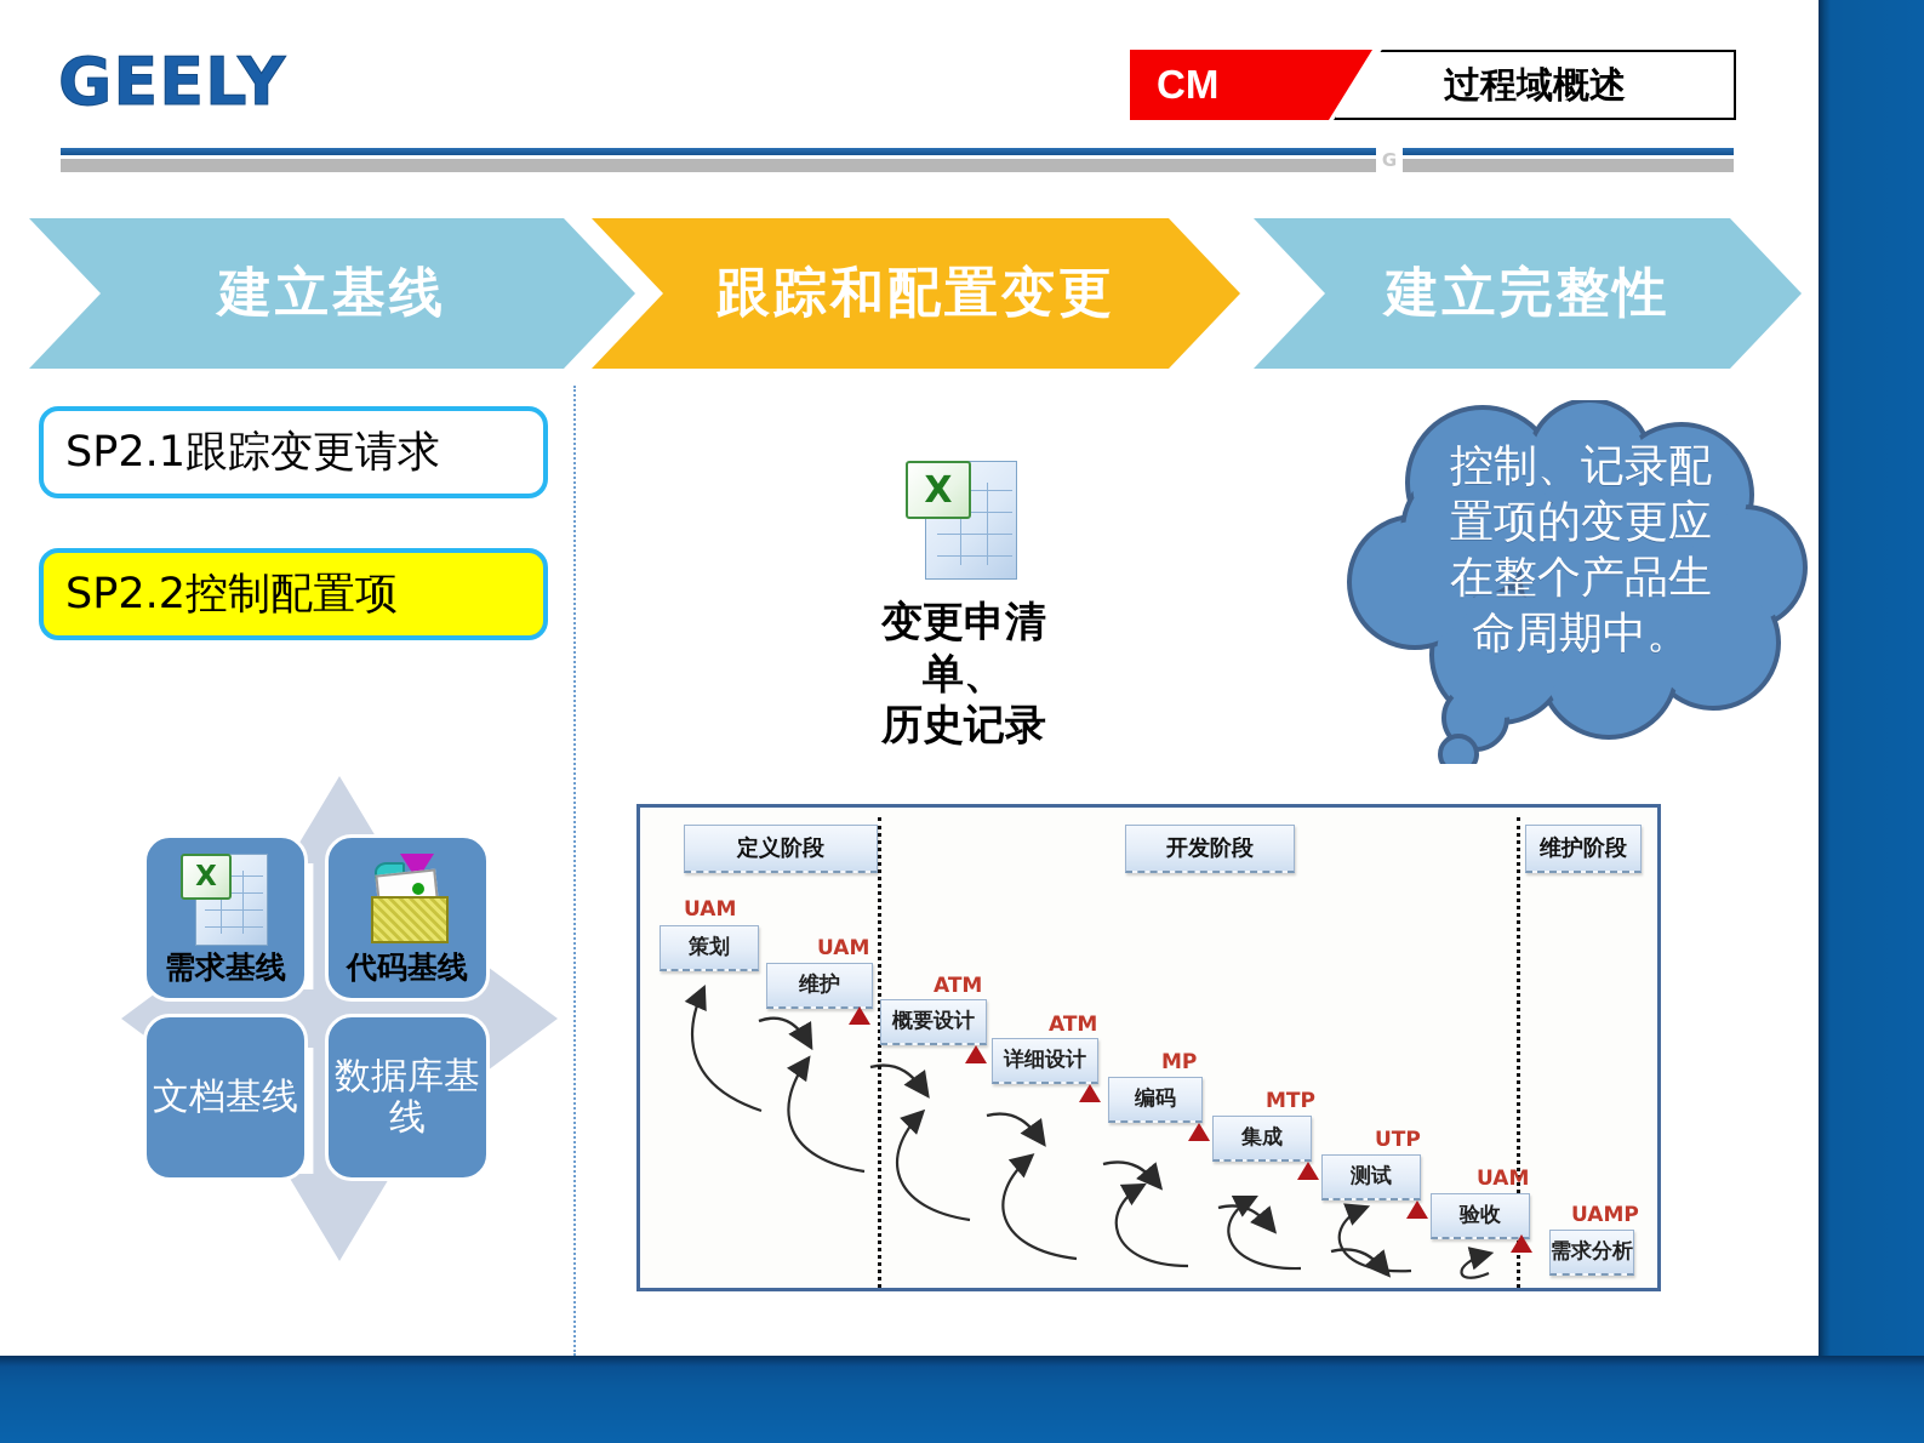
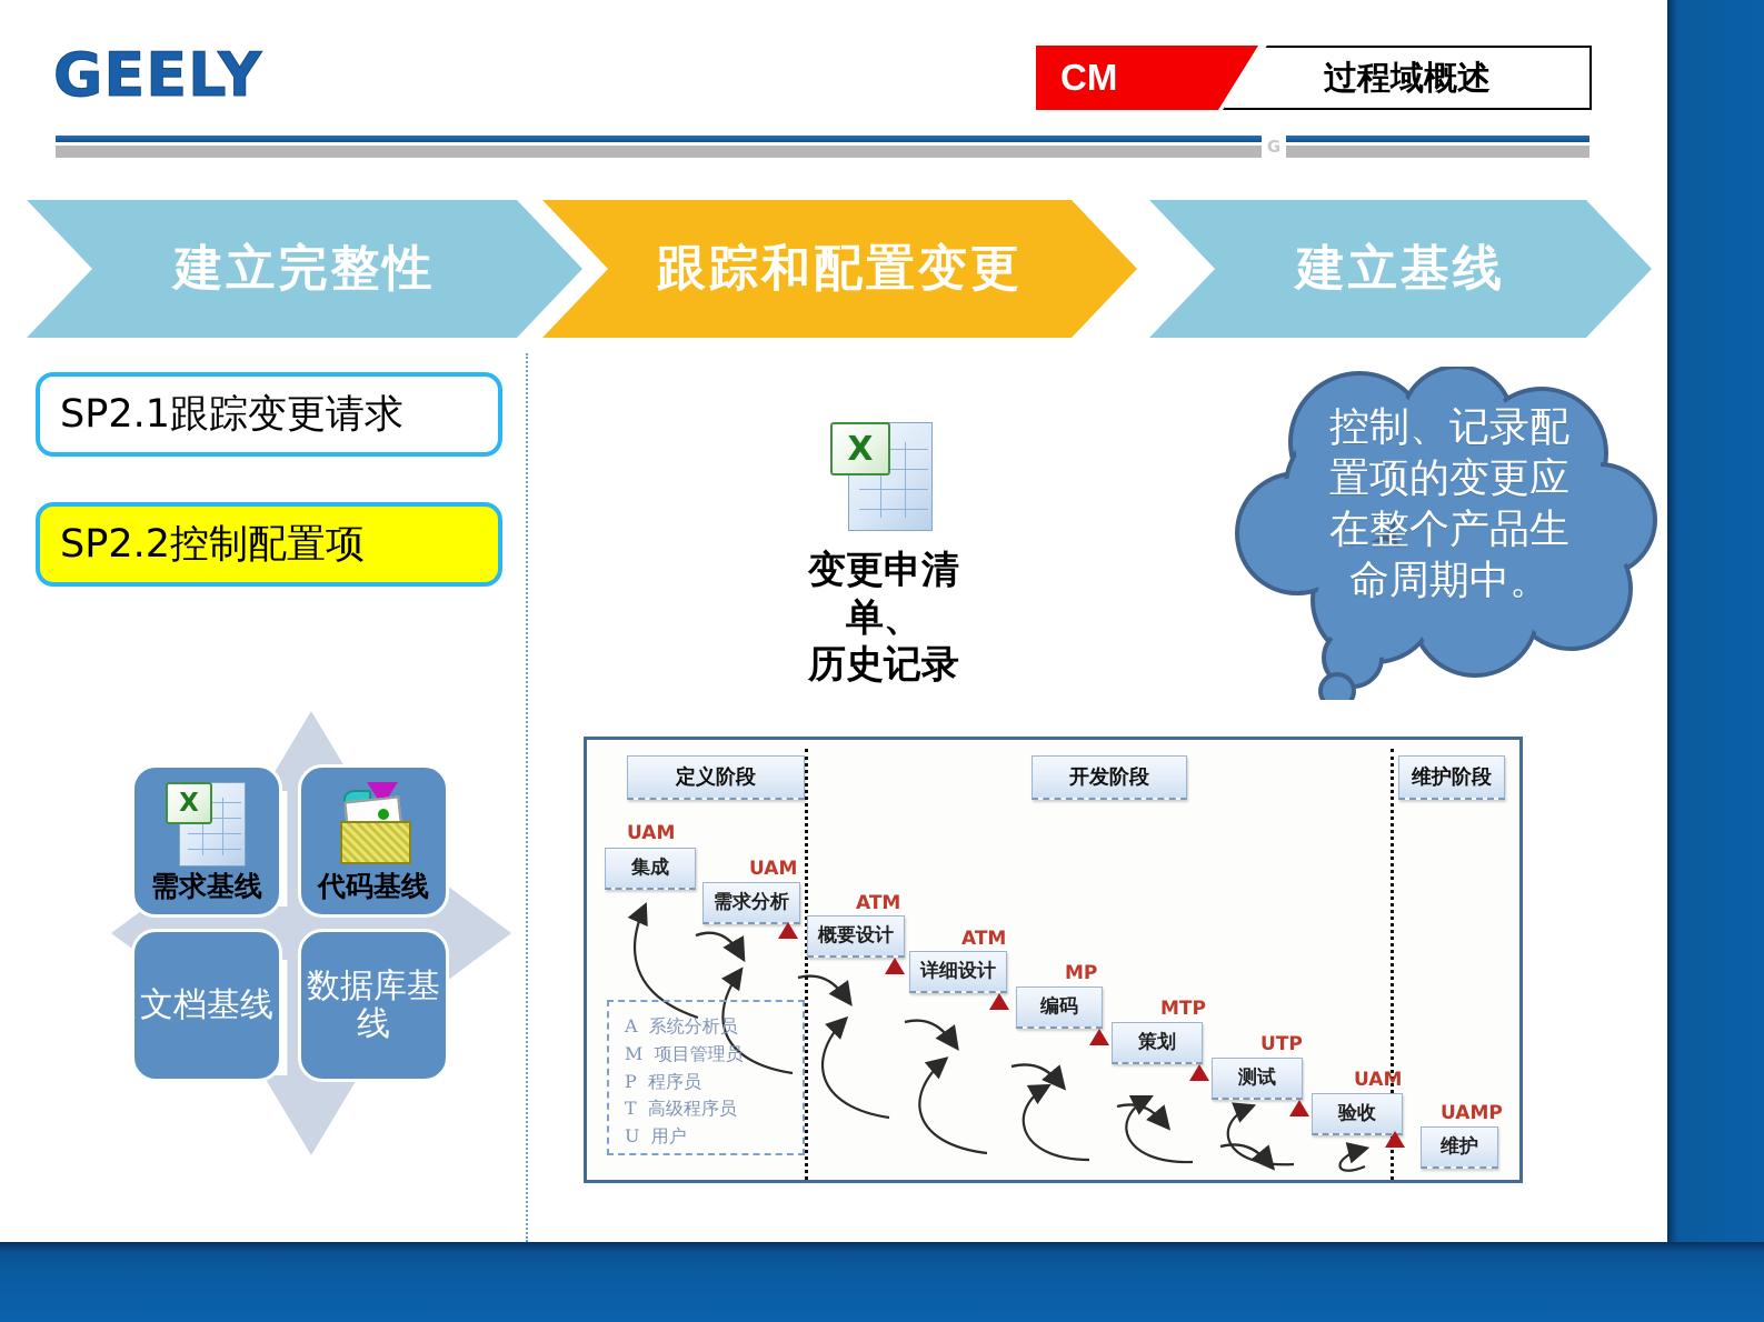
  GEELY
  CM
  过程域概述
  G
- 建立基线
+ 建立完整性
  跟踪和配置变更
- 建立完整性
+ 建立基线
  SP2.1跟踪变更请求
  SP2.2控制配置项
  X
  需求基线
  代码基线
  文档基线
  数据库基线
  X
  变更申清单、
  历史记录
  控制、记录配置项的变更应在整个产品生命周期中。
  定义阶段
  开发阶段
  维护阶段
- 策划
+ 集成
- 维护
+ 需求分析
  概要设计
  详细设计
  编码
- 集成
+ 策划
  测试
  验收
- 需求分析
+ 维护
  UAM
  UAM
  ATM
  ATM
  MP
  MTP
  UTP
  UAM
  UAMP
+ A 系统分析员
+ M 项目管理员
+ P 程序员
+ T 高级程序员
+ U 用户
